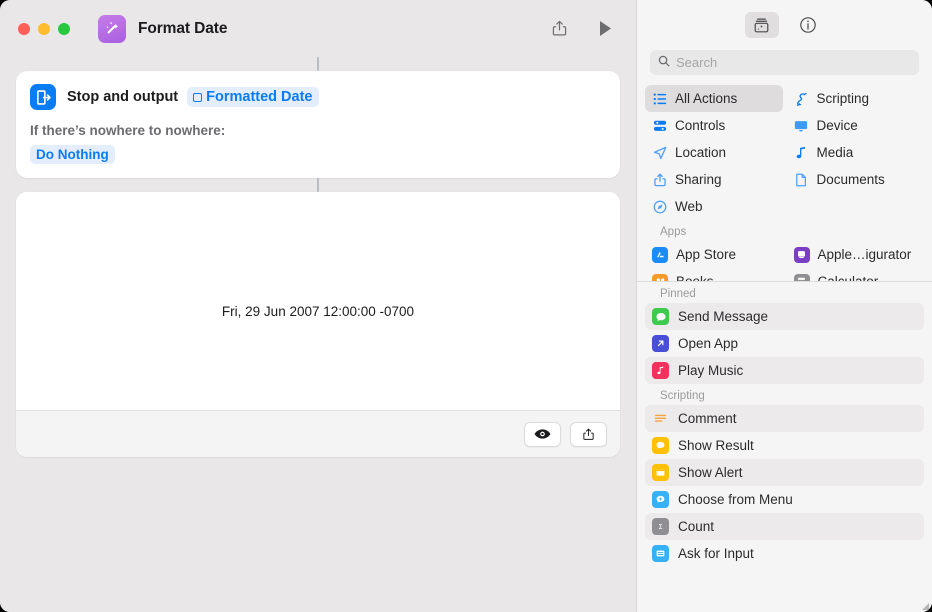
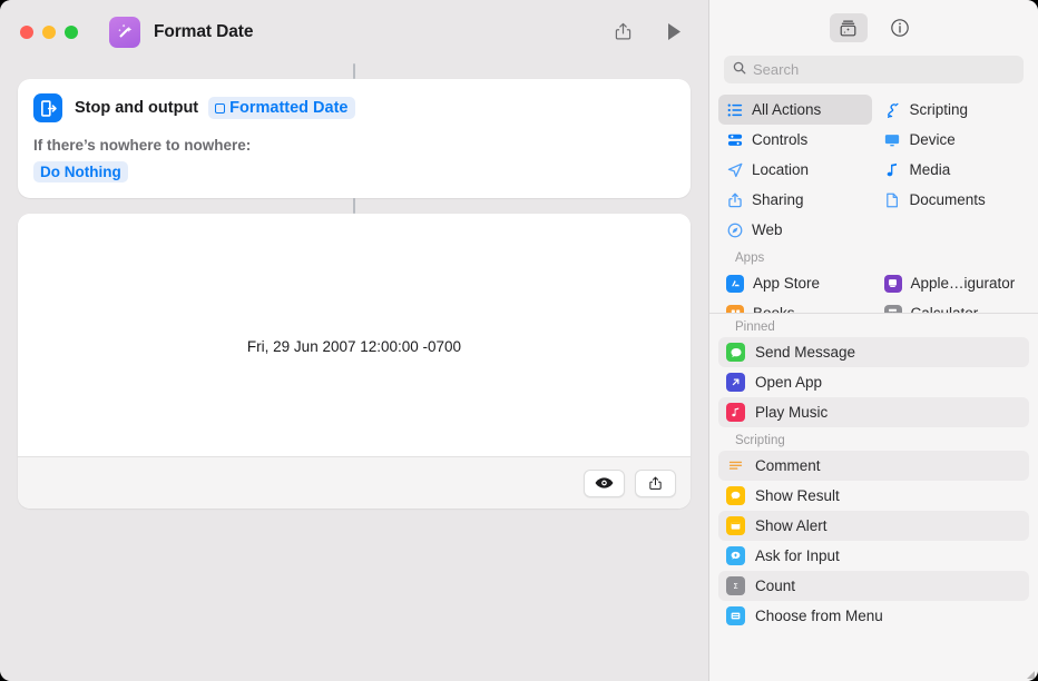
  Format Date
  Stop and output
  Formatted Date
  If there’s nowhere to nowhere:
  Do Nothing
  Fri, 29 Jun 2007 12:00:00 -0700
  Search
  All Actions
  Scripting
  Controls
  Device
  Location
  Media
  Sharing
  Documents
  Web
  Apps
  App Store
  Apple…igurator
  Pinned
  Send Message
  Open App
  Play Music
  Scripting
  Comment
  Show Result
  Show Alert
- Choose from Menu
+ Ask for Input
  Σ
  Count
- Ask for Input
+ Choose from Menu
